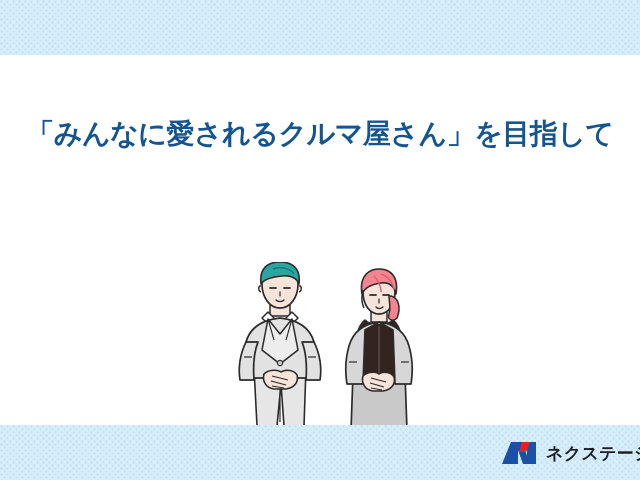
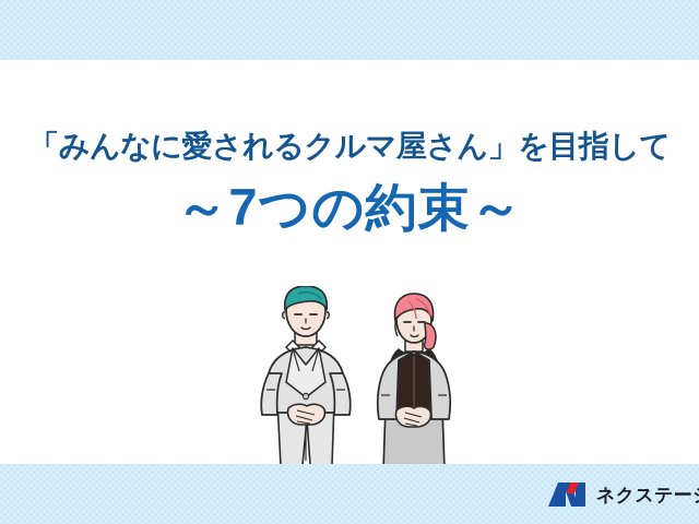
  「みんなに愛されるクルマ屋さん」を目指して
+ ～7つの約束～
  ネクステー
